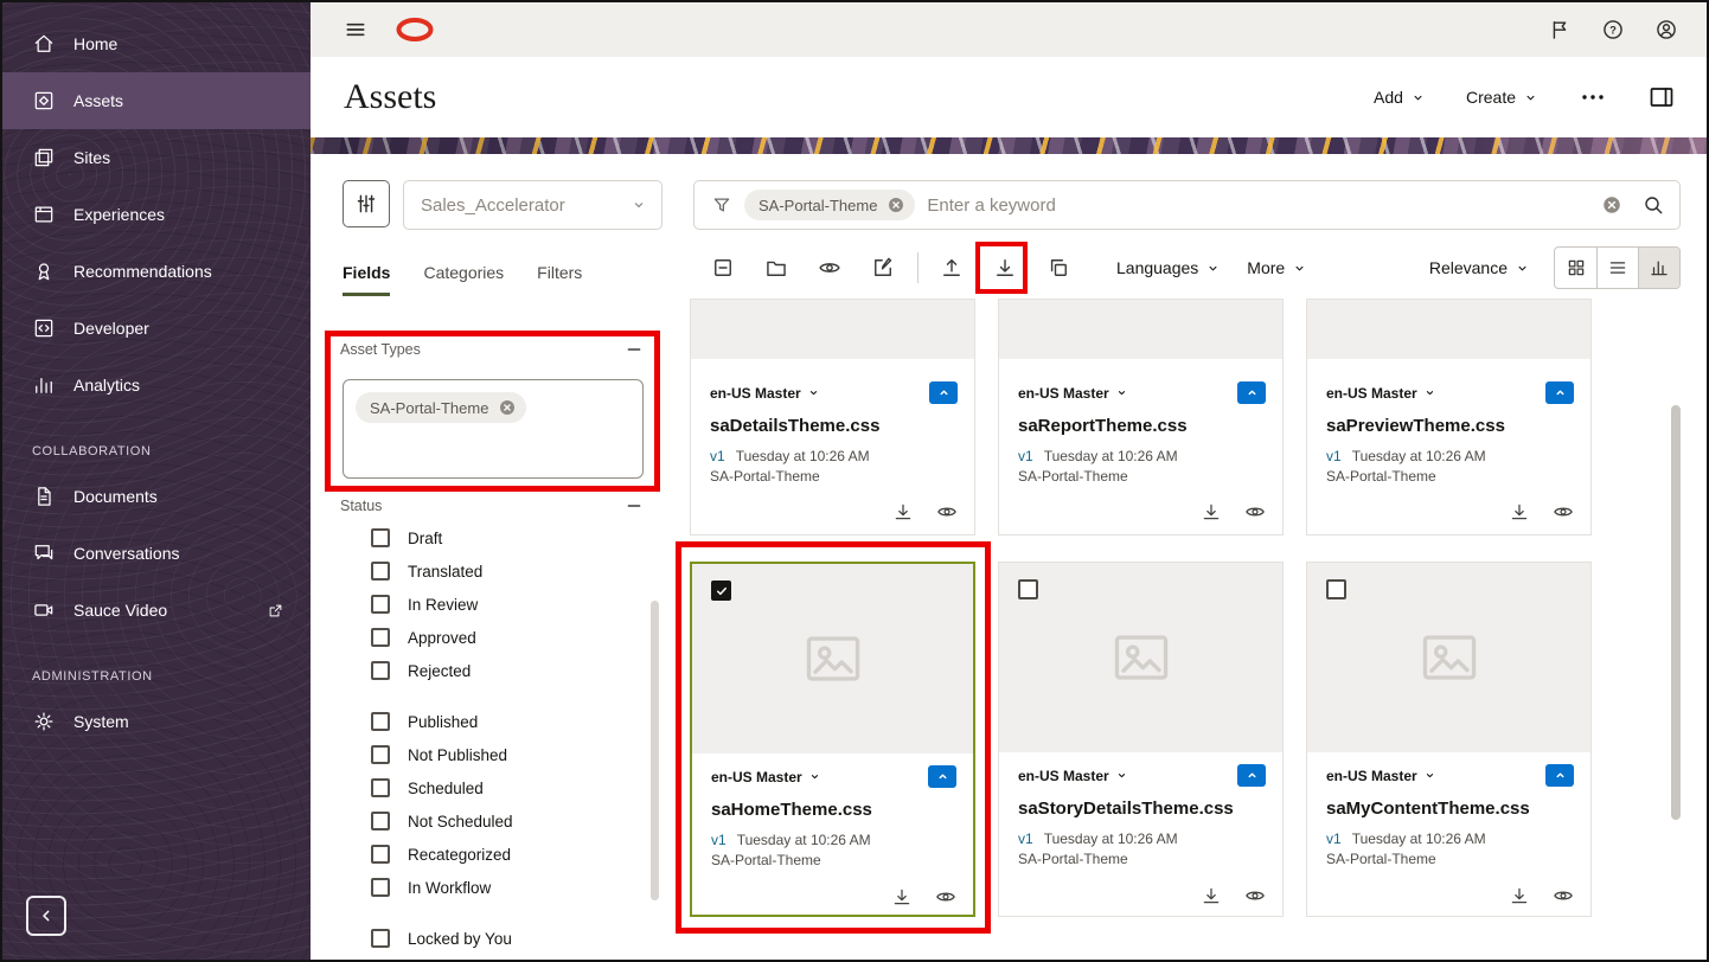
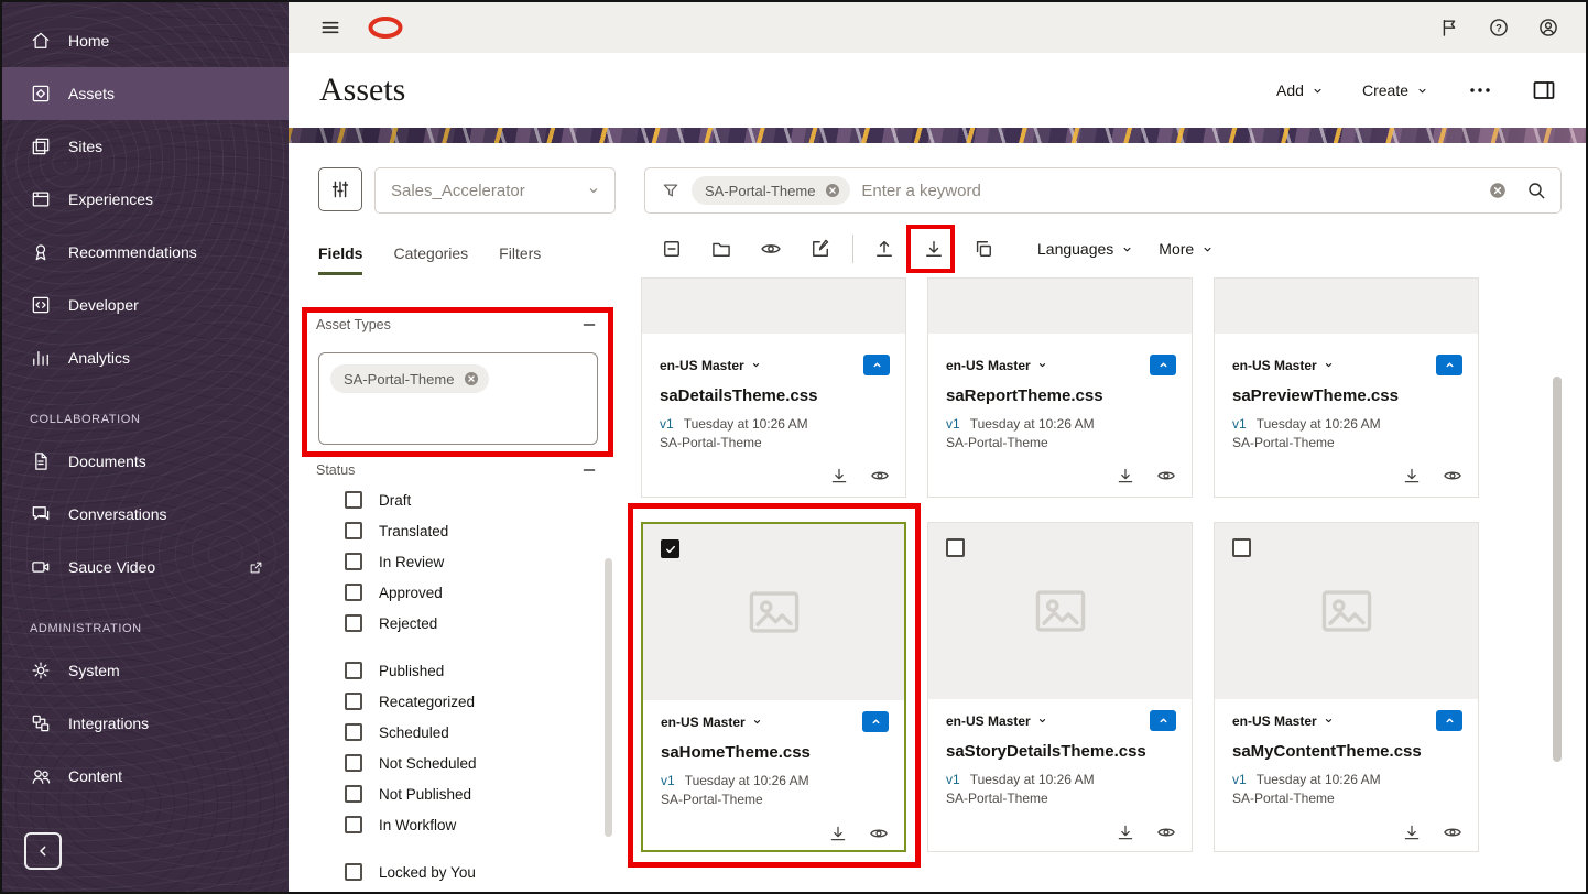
  Home
  Assets
  Sites
  Experiences
  Recommendations
  Developer
  Analytics
  COLLABORATION
  Documents
  Conversations
  Sauce Video
  ADMINISTRATION
  System
+ Integrations
+ Content
  Assets
  Add
  Create
  Sales_Accelerator
  SA-Portal-Theme
  Enter a keyword
  Fields
  Categories
  Filters
  Asset Types
  SA-Portal-Theme
  Status
  Draft
  Translated
  In Review
  Approved
  Rejected
  Published
- Not Published
+ Recategorized
  Scheduled
  Not Scheduled
- Recategorized
+ Not Published
  In Workflow
  Locked by You
  Languages
  More
- Relevance
  en-US Master
  saDetailsTheme.css
  v1
  Tuesday at 10:26 AM
  SA-Portal-Theme
  en-US Master
  saReportTheme.css
  v1
  Tuesday at 10:26 AM
  SA-Portal-Theme
  en-US Master
  saPreviewTheme.css
  v1
  Tuesday at 10:26 AM
  SA-Portal-Theme
  en-US Master
  saHomeTheme.css
  v1
  Tuesday at 10:26 AM
  SA-Portal-Theme
  en-US Master
  saStoryDetailsTheme.css
  v1
  Tuesday at 10:26 AM
  SA-Portal-Theme
  en-US Master
  saMyContentTheme.css
  v1
  Tuesday at 10:26 AM
  SA-Portal-Theme
